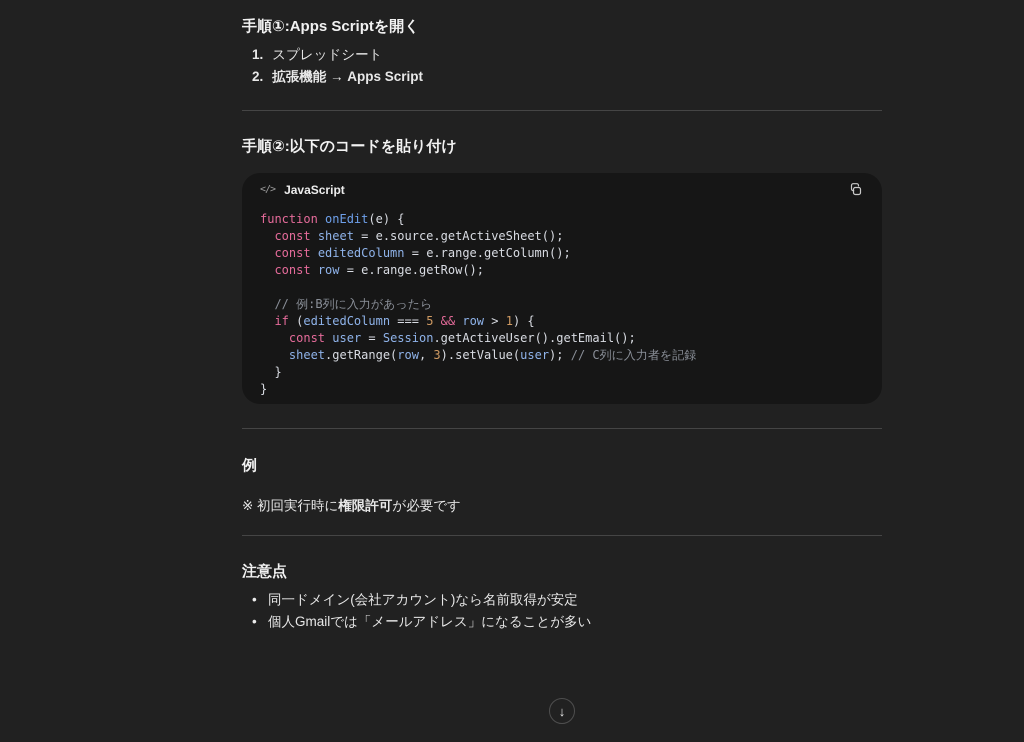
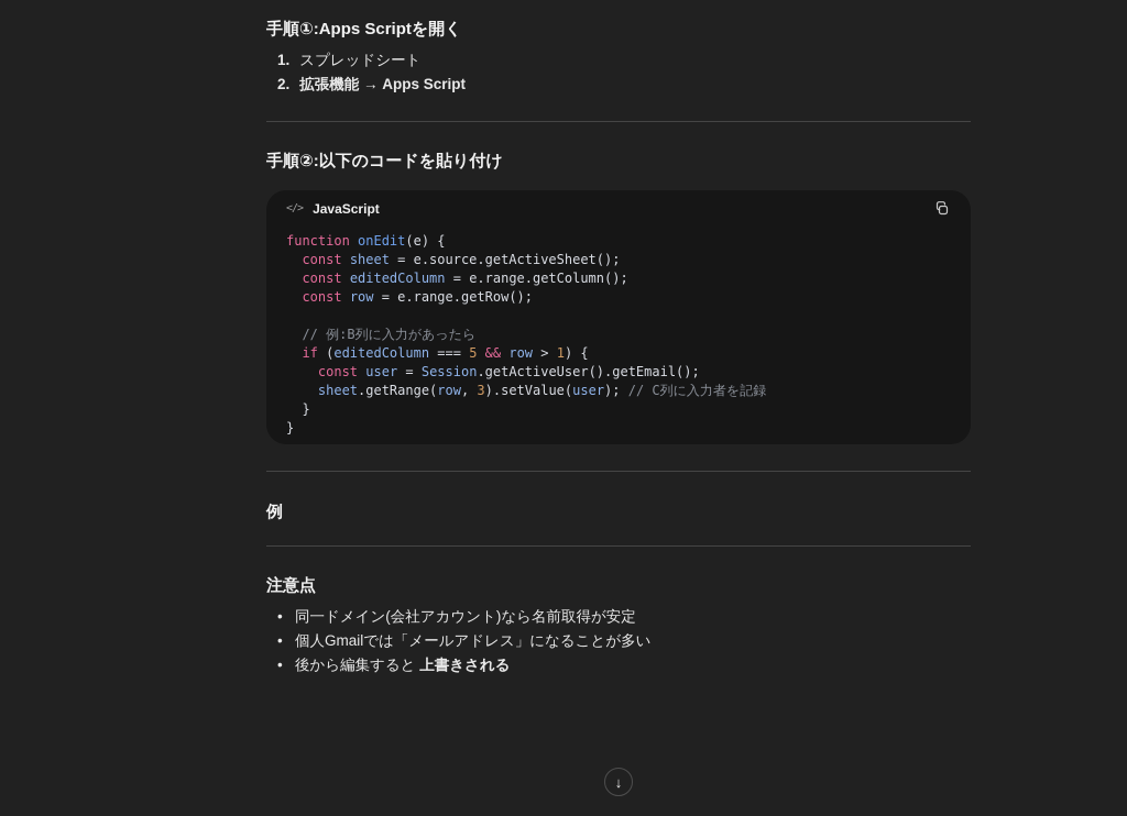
  手順①:Apps Scriptを開く
  1. スプレッドシート
  2. 拡張機能 → Apps Script
  手順②:以下のコードを貼り付け
  </>
  JavaScript
  function onEdit(e) {
  const sheet = e.source.getActiveSheet();
  const editedColumn = e.range.getColumn();
  const row = e.range.getRow();
  // 例:B列に入力があったら
  if (editedColumn === 5 && row > 1) {
  const user = Session.getActiveUser().getEmail();
  sheet.getRange(row, 3).setValue(user); // C列に入力者を記録
  }
  }
  例
- ※ 初回実行時に権限許可が必要です
  注意点
  同一ドメイン(会社アカウント)なら名前取得が安定
  個人Gmailでは「メールアドレス」になることが多い
+ 後から編集すると 上書きされる
  ↓
